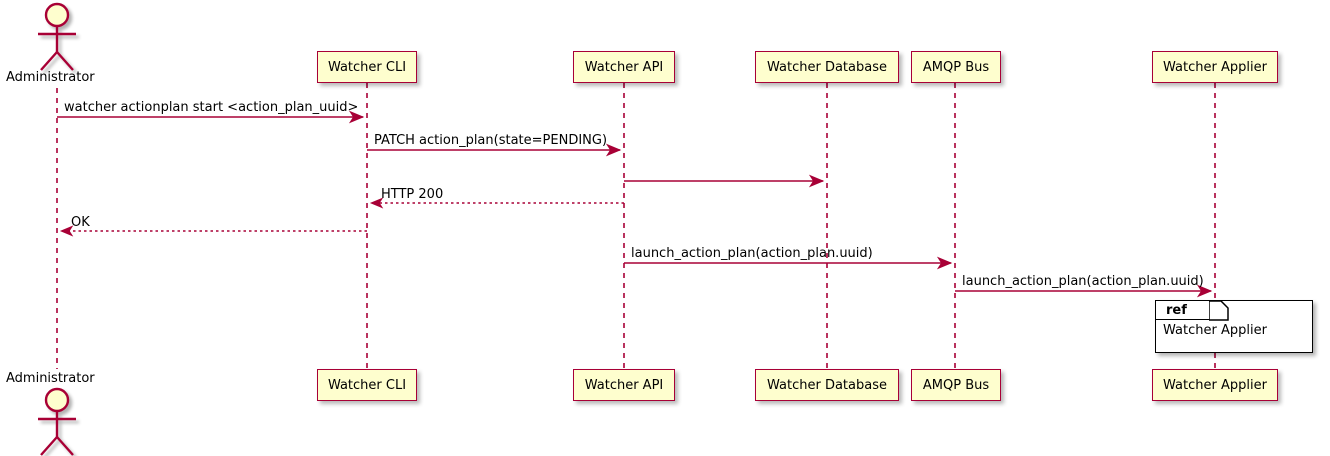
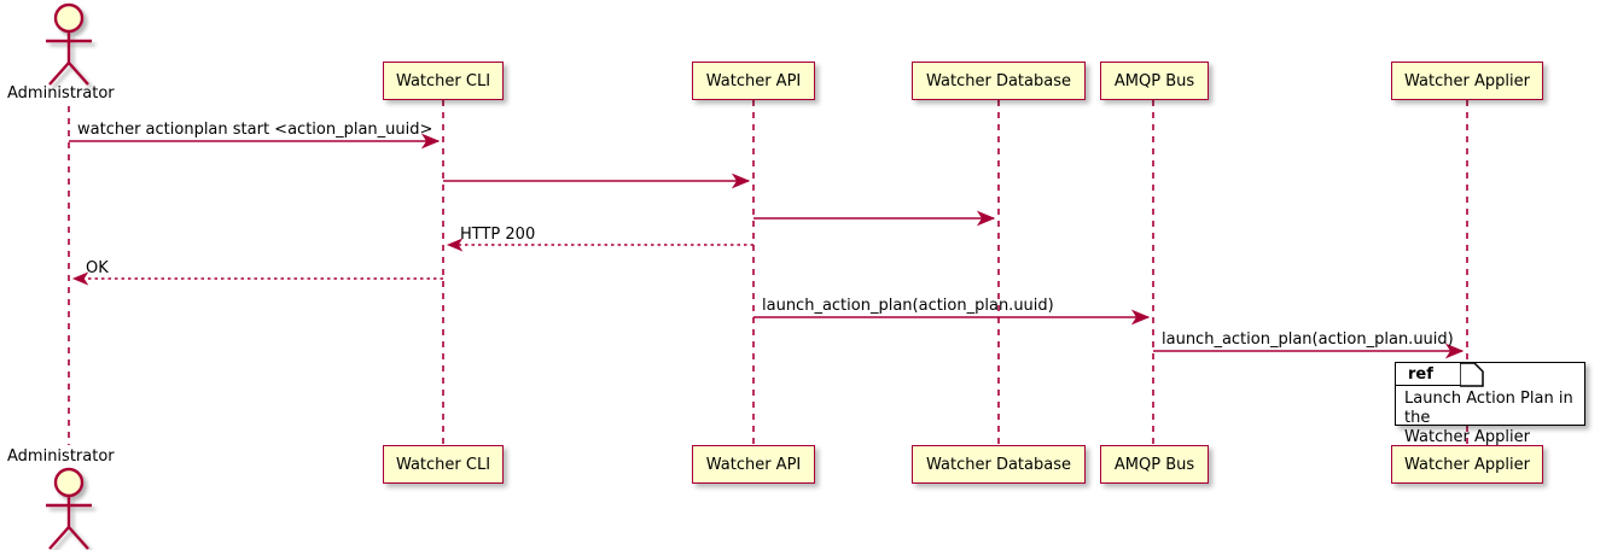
  Administrator
  Administrator
  Watcher CLI
  Watcher API
  Watcher Database
  AMQP Bus
  Watcher Applier
  Watcher CLI
  Watcher API
  Watcher Database
  AMQP Bus
  Watcher Applier
  watcher actionplan start <action_plan_uuid>
- PATCH action_plan(state=PENDING)
  HTTP 200
  OK
  launch_action_plan(action_plan.uuid)
  launch_action_plan(action_plan.uuid)
  ref
+ Launch Action Plan in the
  Watcher Applier
